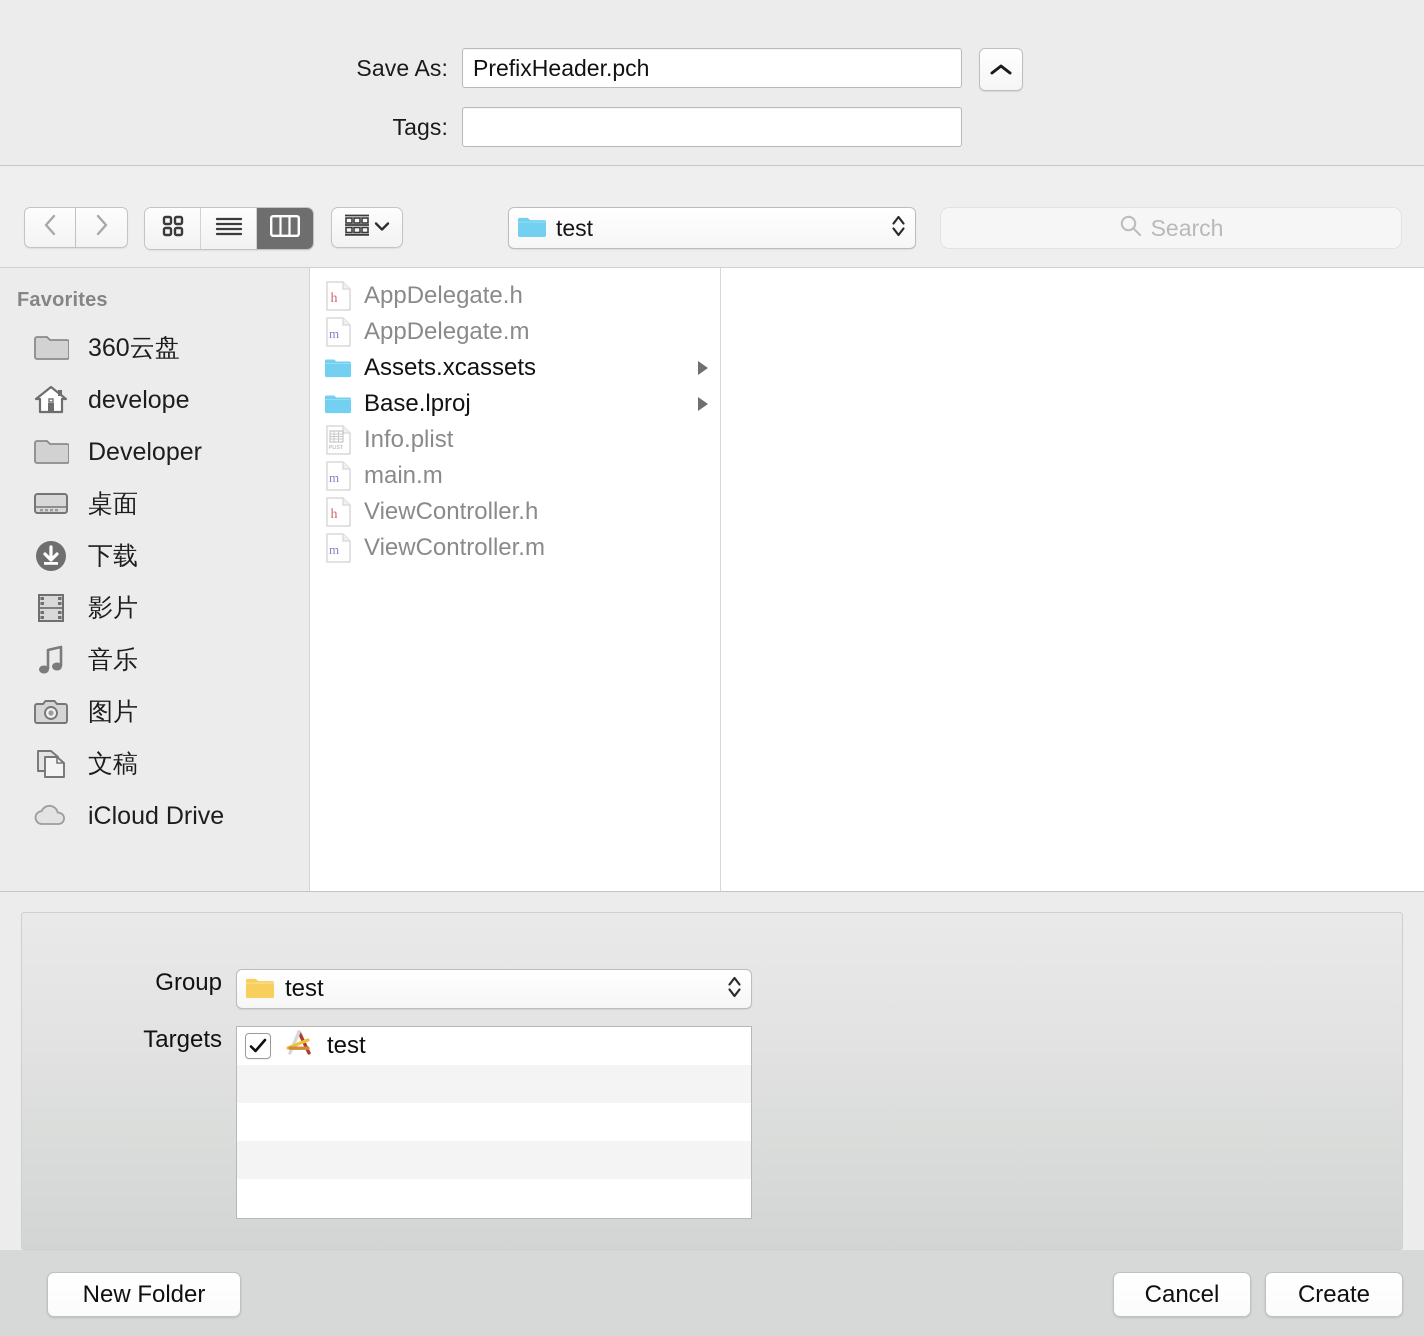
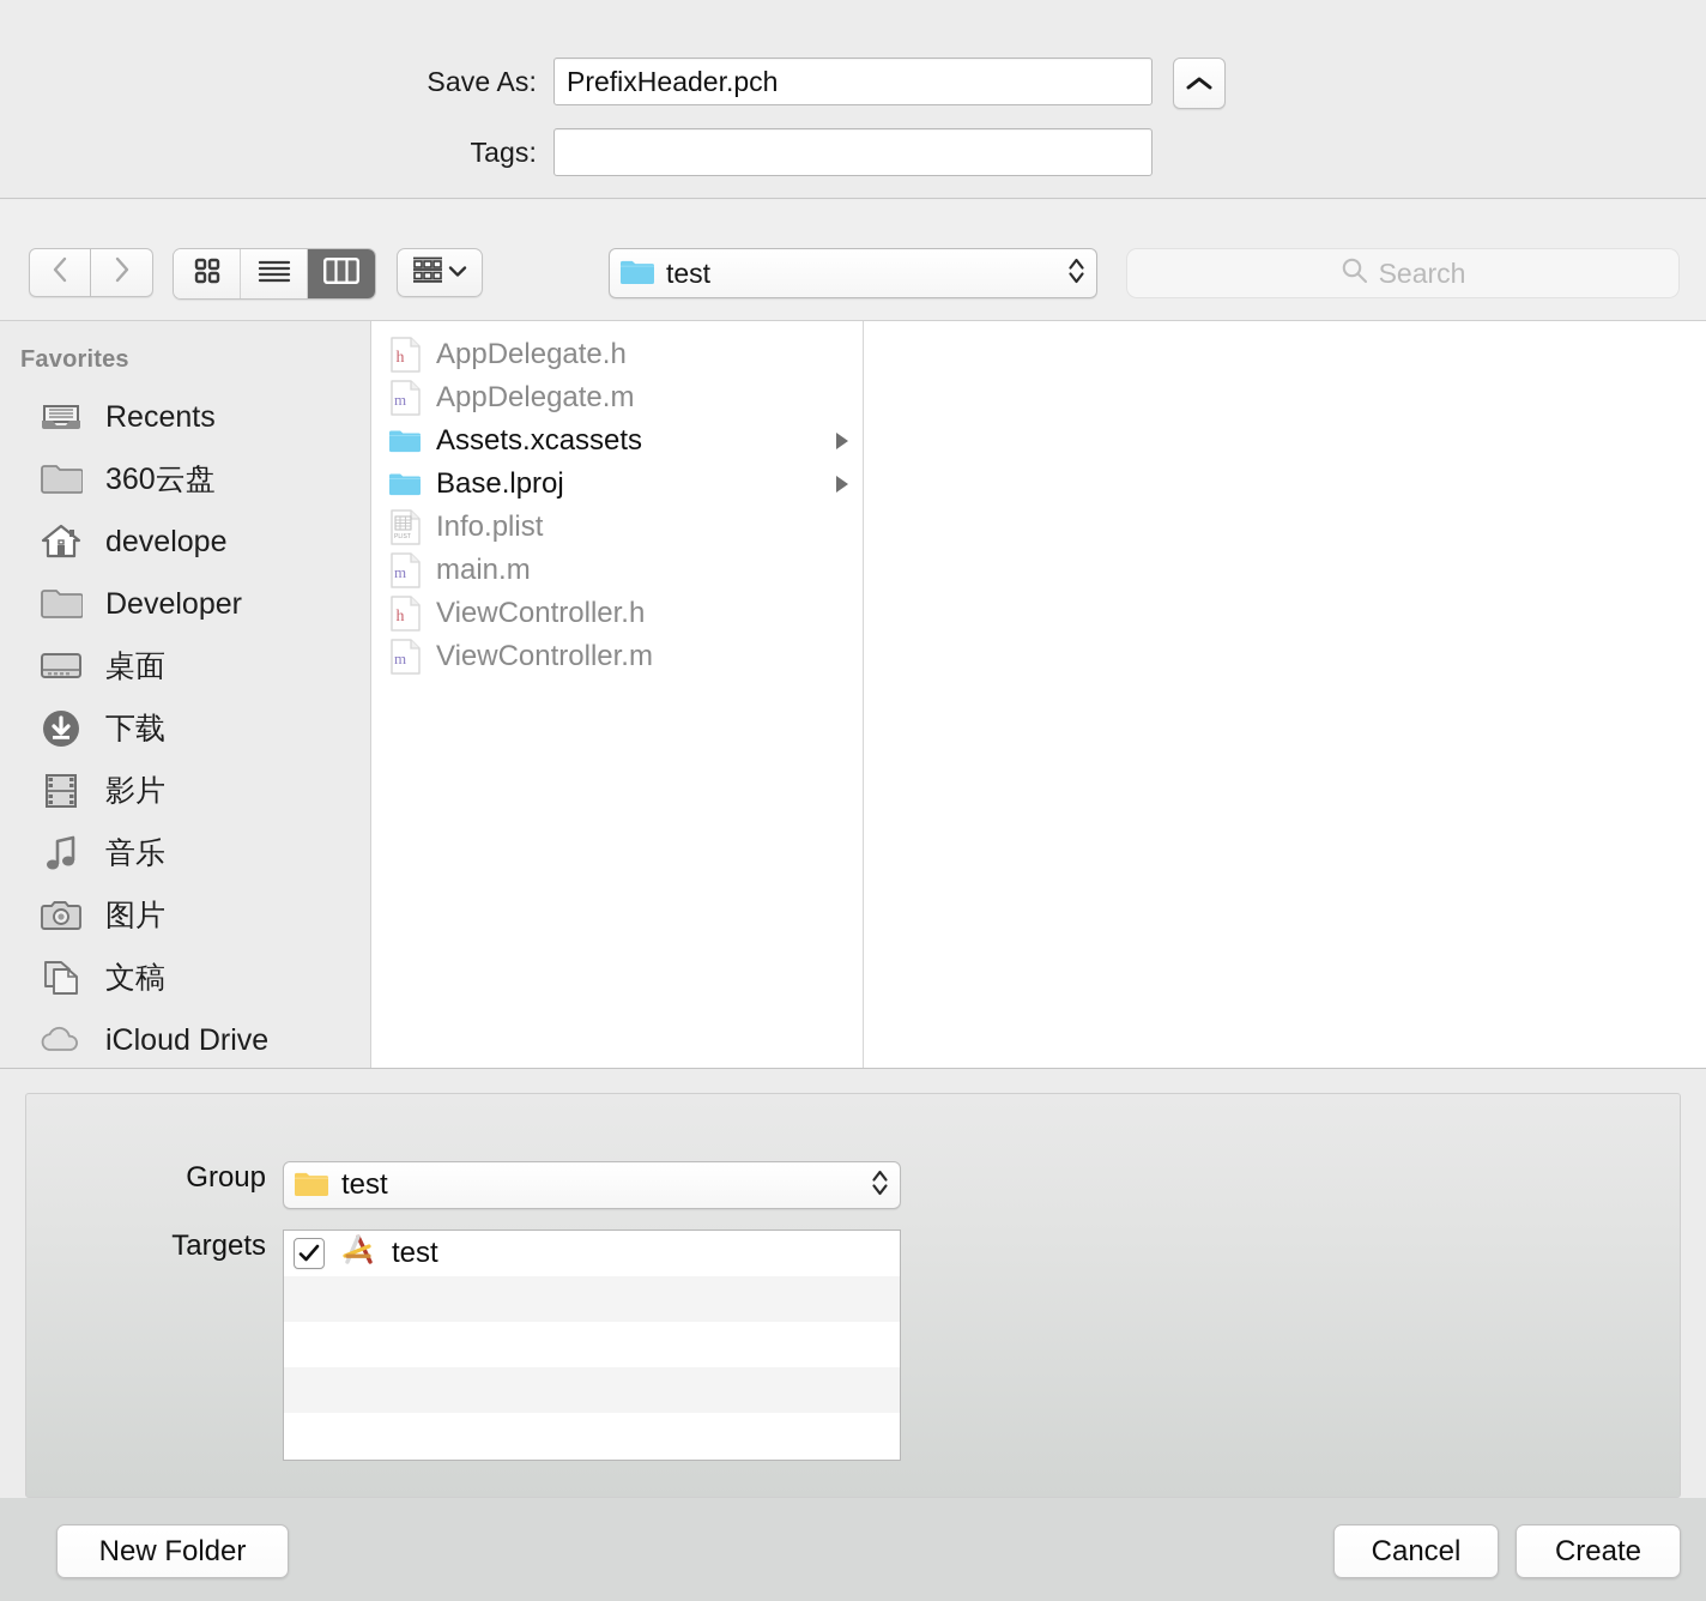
  Save As:
  PrefixHeader.pch
  Tags:
  test
  Search
  Favorites
+ Recents
  360云盘
  develope
  Developer
  桌面
  下载
  影片
  音乐
  图片
  文稿
  iCloud Drive
  h
  AppDelegate.h
  m
  AppDelegate.m
  Assets.xcassets
  Base.lproj
  Info.plist
  m
  main.m
  h
  ViewController.h
  m
  ViewController.m
  Group
  test
  Targets
  test
  New Folder
  Cancel
  Create
